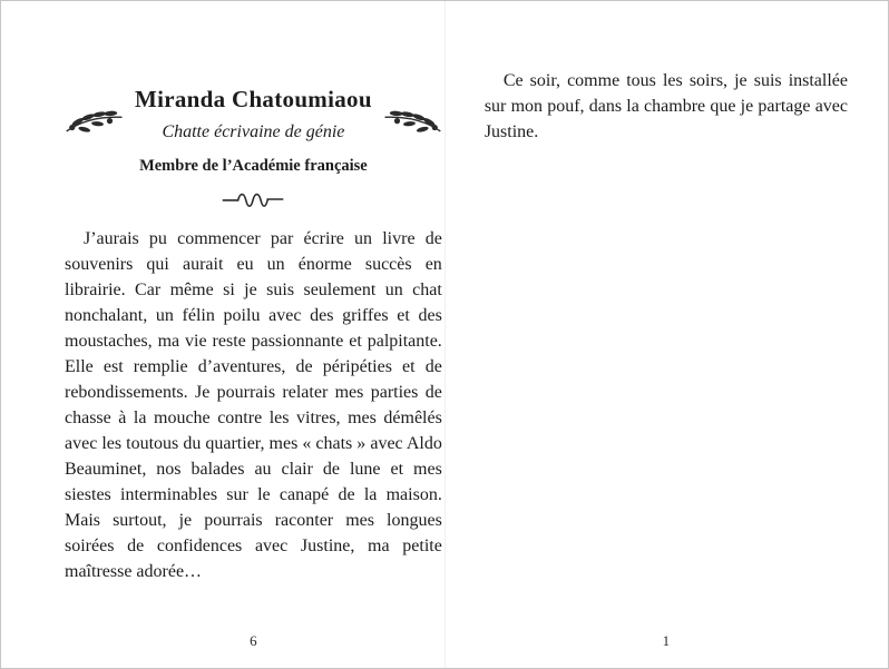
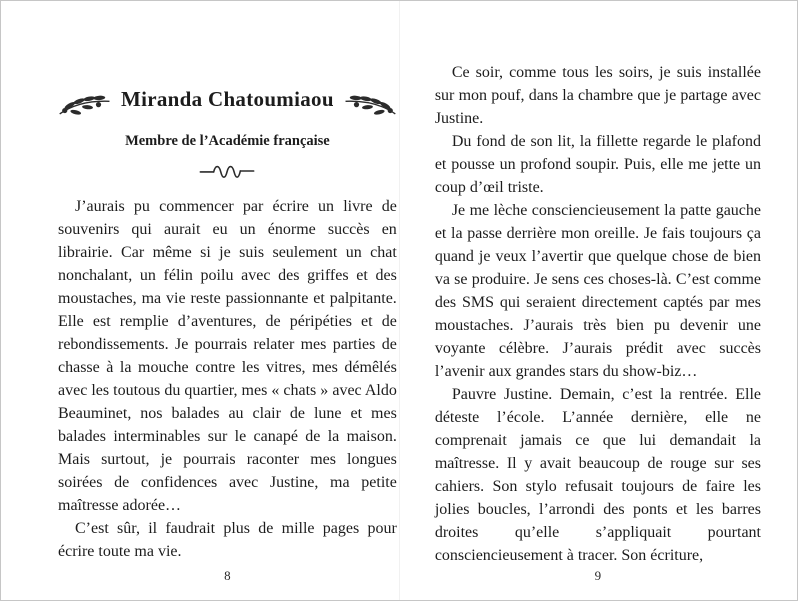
  Miranda Chatoumiaou
- Chatte écrivaine de génie
  Membre de l’Académie française
- J’aurais pu commencer par écrire un livre de souvenirs qui aurait eu un énorme succès en librairie. Car même si je suis seulement un chat nonchalant, un félin poilu avec des griffes et des moustaches, ma vie reste passionnante et palpitante. Elle est remplie d’aventures, de péripéties et de rebondissements. Je pourrais relater mes parties de chasse à la mouche contre les vitres, mes démêlés avec les toutous du quartier, mes « chats » avec Aldo Beauminet, nos balades au clair de lune et mes siestes interminables sur le canapé de la maison. Mais surtout, je pourrais raconter mes longues soirées de confidences avec Justine, ma petite maîtresse adorée…
+ J’aurais pu commencer par écrire un livre de souvenirs qui aurait eu un énorme succès en librairie. Car même si je suis seulement un chat nonchalant, un félin poilu avec des griffes et des moustaches, ma vie reste passionnante et palpitante. Elle est remplie d’aventures, de péripéties et de rebondissements. Je pourrais relater mes parties de chasse à la mouche contre les vitres, mes démêlés avec les toutous du quartier, mes « chats » avec Aldo Beauminet, nos balades au clair de lune et mes balades interminables sur le canapé de la maison. Mais surtout, je pourrais raconter mes longues soirées de confidences avec Justine, ma petite maîtresse adorée…
+ C’est sûr, il faudrait plus de mille pages pour écrire toute ma vie.
- 6
+ 8
  Ce soir, comme tous les soirs, je suis installée sur mon pouf, dans la chambre que je partage avec Justine.
+ Du fond de son lit, la fillette regarde le plafond et pousse un profond soupir. Puis, elle me jette un coup d’œil triste.
+ Je me lèche consciencieusement la patte gauche et la passe derrière mon oreille. Je fais toujours ça quand je veux l’avertir que quelque chose de bien va se produire. Je sens ces choses-là. C’est comme des SMS qui seraient directement captés par mes moustaches. J’aurais très bien pu devenir une voyante célèbre. J’aurais prédit avec succès l’avenir aux grandes stars du show-biz…
+ Pauvre Justine. Demain, c’est la rentrée. Elle déteste l’école. L’année dernière, elle ne comprenait jamais ce que lui demandait la maîtresse. Il y avait beaucoup de rouge sur ses cahiers. Son stylo refusait toujours de faire les jolies boucles, l’arrondi des ponts et les barres droites qu’elle s’appliquait pourtant consciencieusement à tracer. Son écriture,
- 1
+ 9
